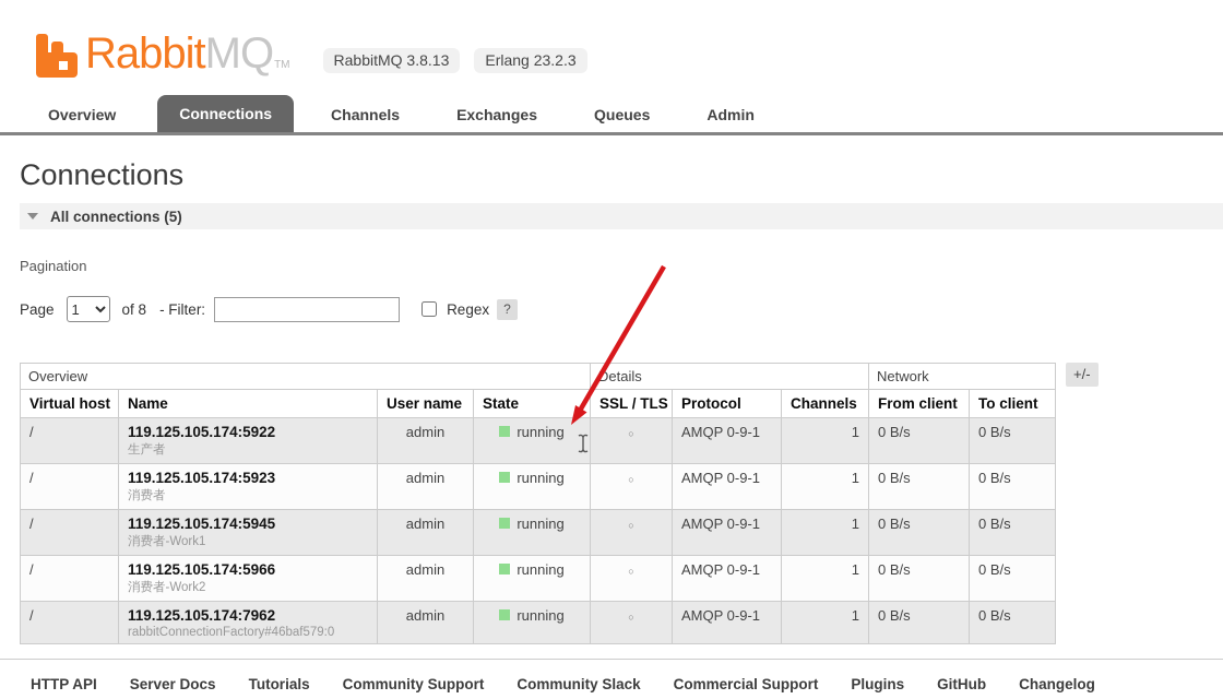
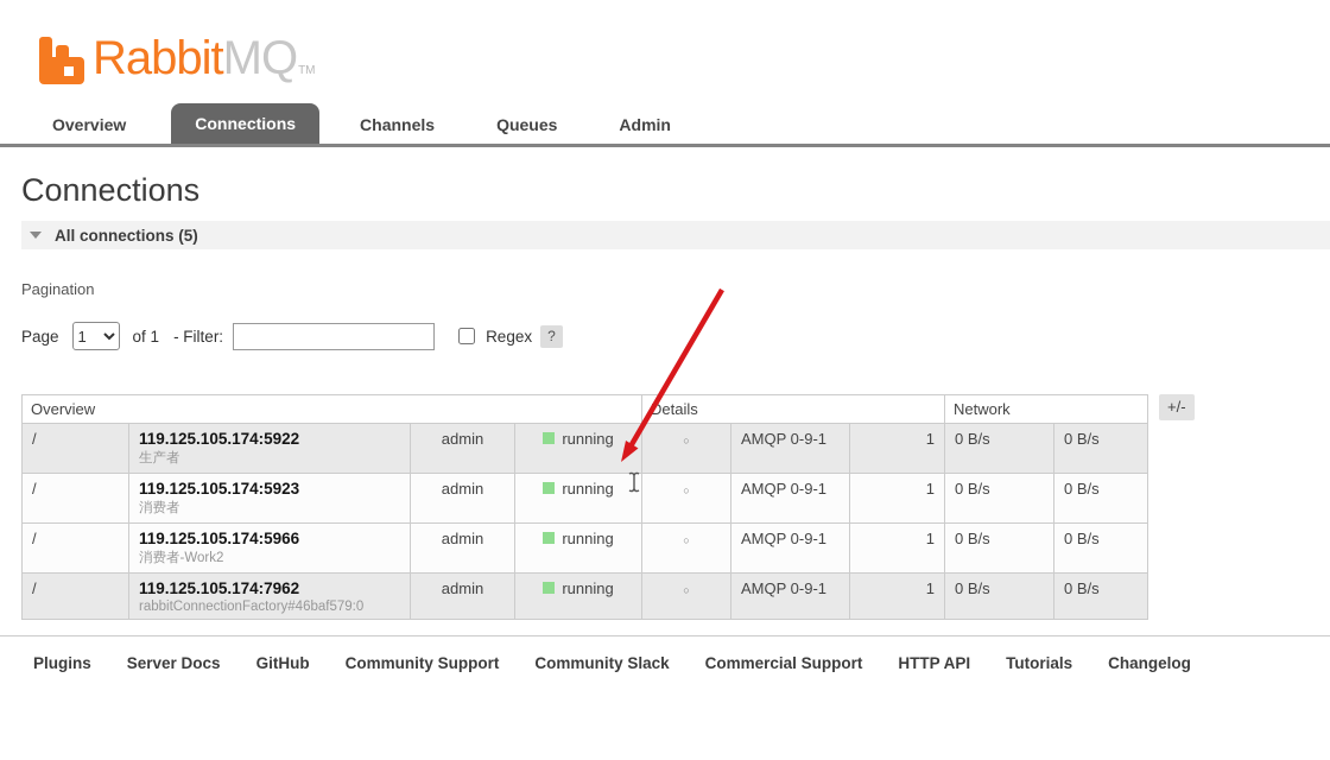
  RabbitMQ
  TM
- RabbitMQ 3.8.13
- Erlang 23.2.3
  Overview
  Connections
  Channels
- Exchanges
  Queues
  Admin
  Connections
  All connections (5)
  Pagination
  Page
  1
- of 8
+ of 1
  - Filter:
  Regex
  ?
  Overview	Details	Network
- Virtual host	Name	User name	State	SSL / TLS	Protocol	Channels	From client	To client
  /	119.125.105.174:5922 生产者	admin	running	○	AMQP 0-9-1	1	0 B/s	0 B/s
  /	119.125.105.174:5923 消费者	admin	running	○	AMQP 0-9-1	1	0 B/s	0 B/s
- /	119.125.105.174:5945 消费者-Work1	admin	running	○	AMQP 0-9-1	1	0 B/s	0 B/s
  /	119.125.105.174:5966 消费者-Work2	admin	running	○	AMQP 0-9-1	1	0 B/s	0 B/s
  /	119.125.105.174:7962 rabbitConnectionFactory#46baf579:0	admin	running	○	AMQP 0-9-1	1	0 B/s	0 B/s
  +/-
- HTTP API
+ Plugins
  Server Docs
- Tutorials
+ GitHub
  Community Support
  Community Slack
  Commercial Support
- Plugins
+ HTTP API
- GitHub
+ Tutorials
  Changelog
